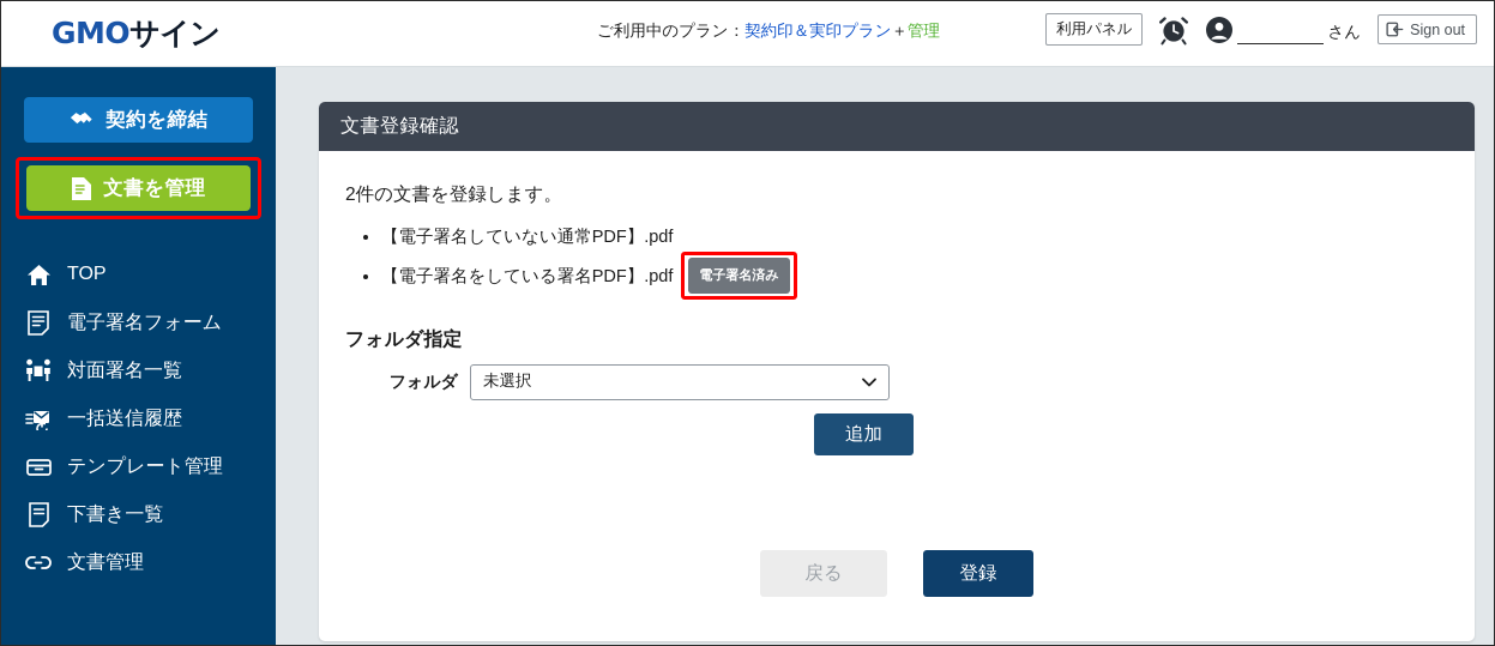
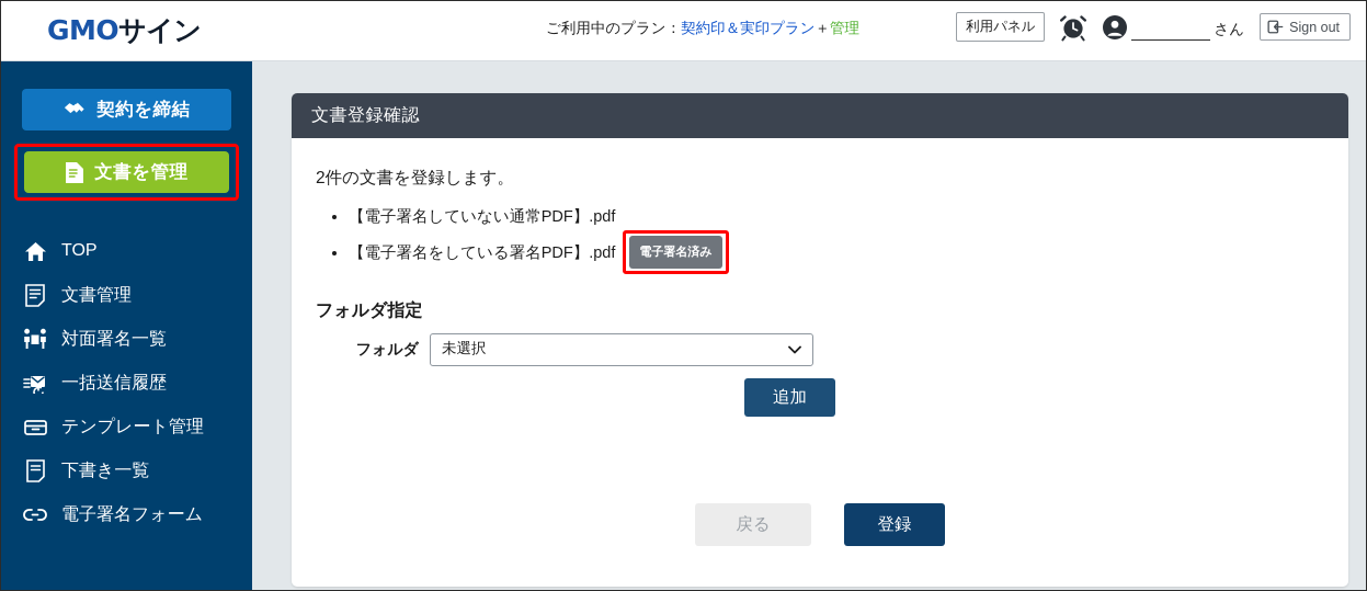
  GMOサイン
  ご利用中のプラン：契約印＆実印プラン＋管理
  利用パネル
  さん
  Sign out
  契約を締結
  文書を管理
  TOP
- 電子署名フォーム
+ 文書管理
  対面署名一覧
  一括送信履歴
  テンプレート管理
  下書き一覧
- 文書管理
+ 電子署名フォーム
  文書登録確認
  2件の文書を登録します。
  【電子署名していない通常PDF】.pdf
  【電子署名をしている署名PDF】.pdf 電子署名済み
  フォルダ指定
  フォルダ
  未選択
  追加
  戻る
  登録
